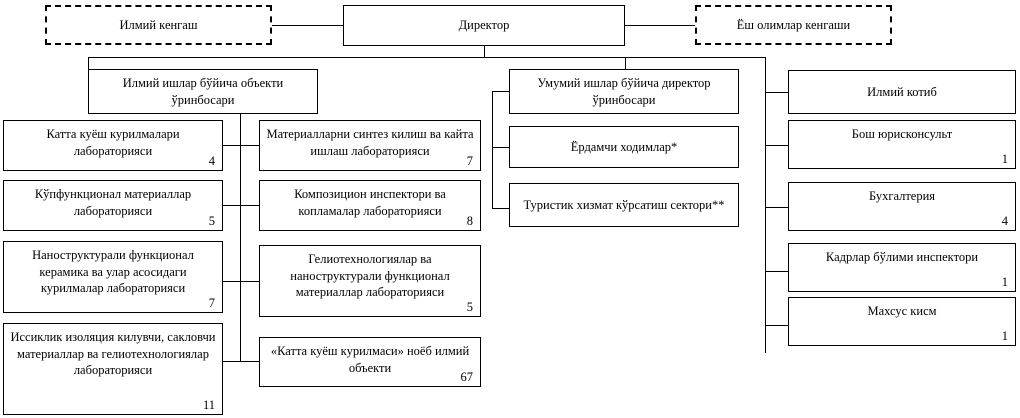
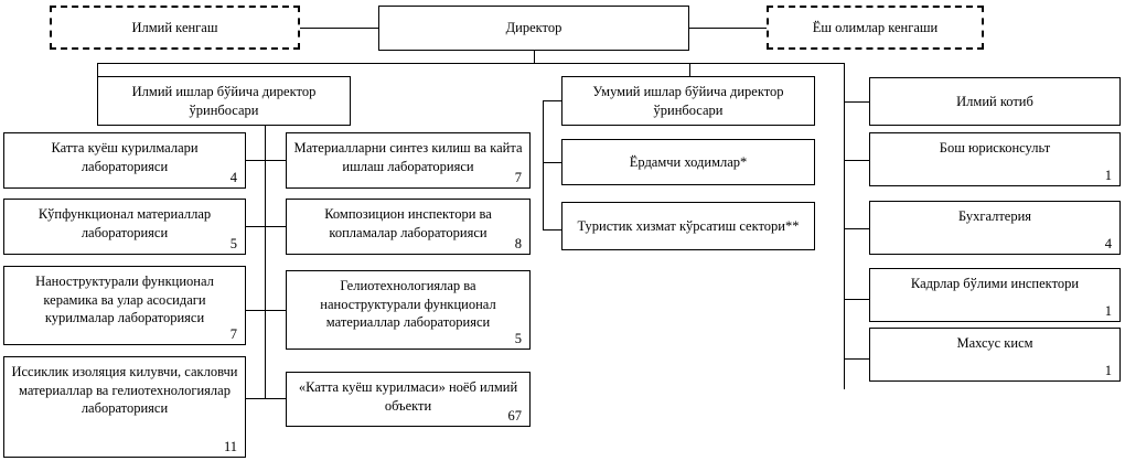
  Илмий кенгаш
  Директор
  Ёш олимлар кенгаши
- Илмий ишлар бўйича объекти ўринбосари
+ Илмий ишлар бўйича директор ўринбосари
  Умумий ишлар бўйича директор ўринбосари
  Катта куёш курилмалари лабораторияси
  4
  Кўпфункционал материаллар лабораторияси
  5
  Наноструктурали функционал керамика ва улар асосидаги курилмалар лабораторияси
  7
  Иссиклик изоляция килувчи, сакловчи материаллар ва гелиотехнологиялар лабораторияси
  11
  Материалларни синтез килиш ва кайта ишлаш лабораторияси
  7
  Композицион инспектори ва копламалар лабораторияси
  8
  Гелиотехнологиялар ва наноструктурали функционал материаллар лабораторияси
  5
  «Катта куёш курилмаси» ноёб илмий объекти
  67
  Ёрдамчи ходимлар*
  Туристик хизмат кўрсатиш сектори**
  Илмий котиб
  Бош юрисконсульт
  1
  Бухгалтерия
  4
  Кадрлар бўлими инспектори
  1
  Махсус кисм
  1
